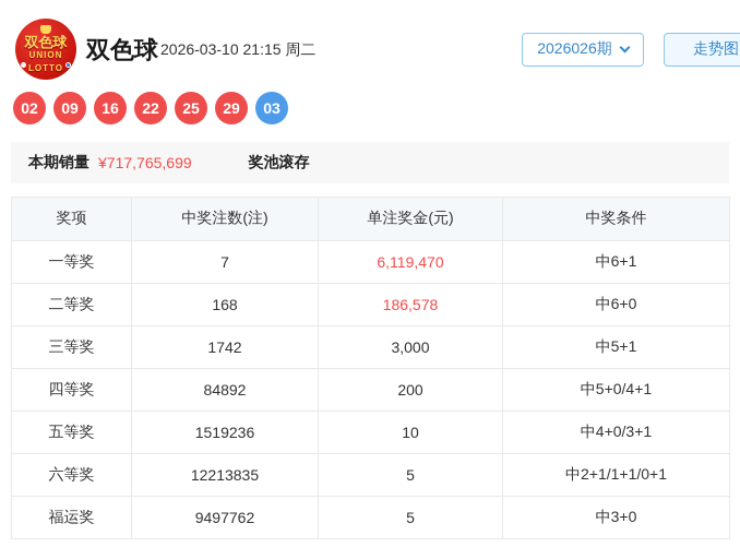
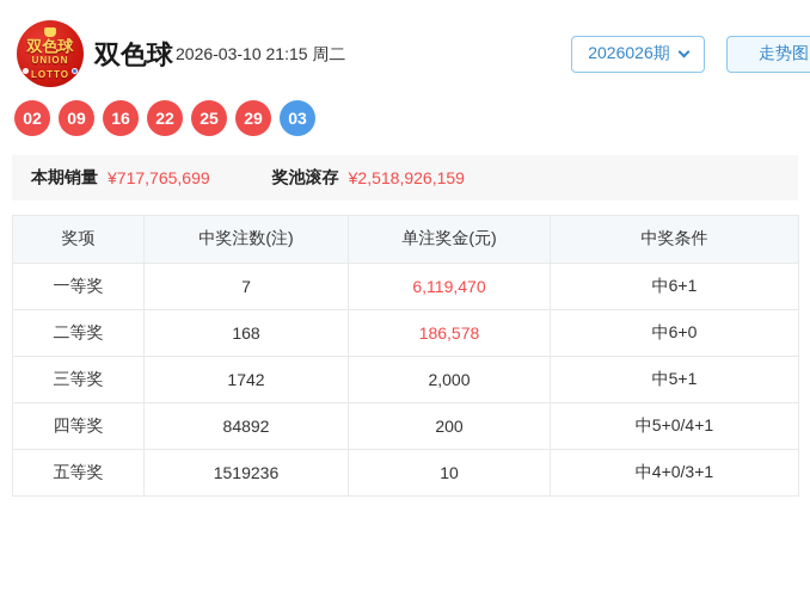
  双色球
  UNION
  LOTTO
  双色球
  2026-03-10 21:15 周二
  2026026期
  走势图
  02
  09
  16
  22
  25
  29
  03
  本期销量
  ¥717,765,699
  奖池滚存
+ ¥2,518,926,159
  奖项	中奖注数(注)	单注奖金(元)	中奖条件
  一等奖	7	6,119,470	中6+1
  二等奖	168	186,578	中6+0
- 三等奖	1742	3,000	中5+1
+ 三等奖	1742	2,000	中5+1
  四等奖	84892	200	中5+0/4+1
  五等奖	1519236	10	中4+0/3+1
- 六等奖	12213835	5	中2+1/1+1/0+1
- 福运奖	9497762	5	中3+0
